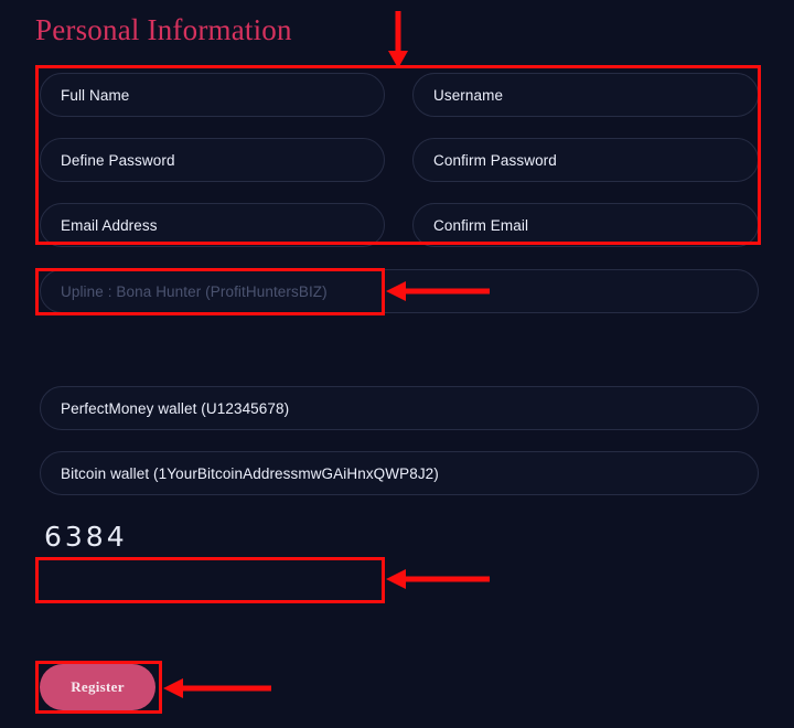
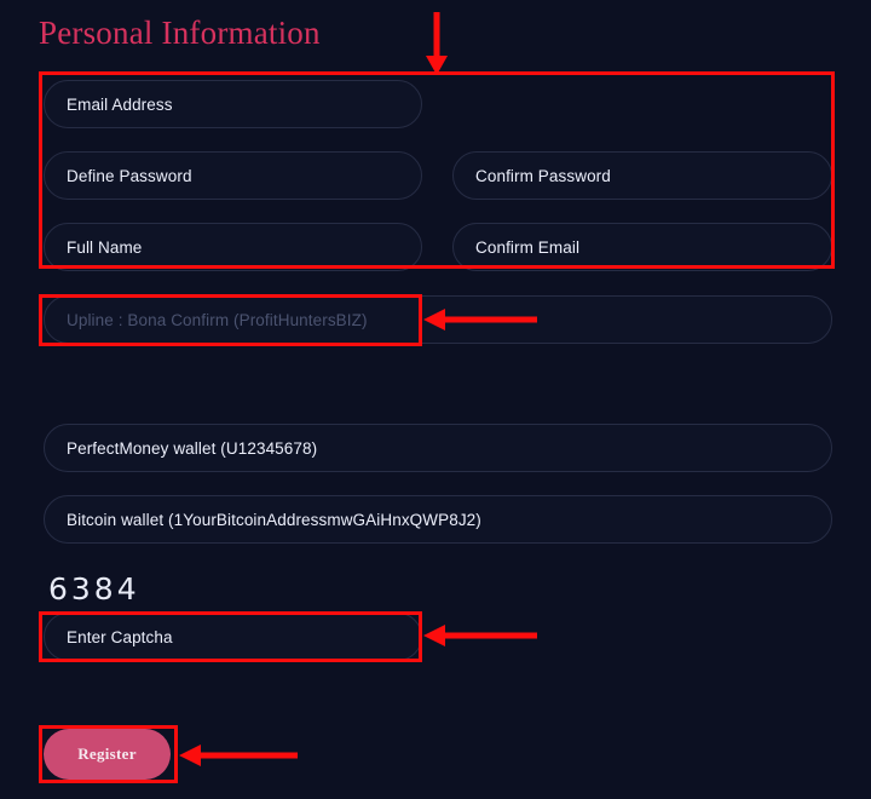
  Personal Information
- Full Name
+ Email Address
- Username
  Define Password
  Confirm Password
- Email Address
+ Full Name
  Confirm Email
- Upline : Bona Hunter (ProfitHuntersBIZ)
+ Upline : Bona Confirm (ProfitHuntersBIZ)
  PerfectMoney wallet (U12345678)
  Bitcoin wallet (1YourBitcoinAddressmwGAiHnxQWP8J2)
  6384
+ Enter Captcha
  Register
